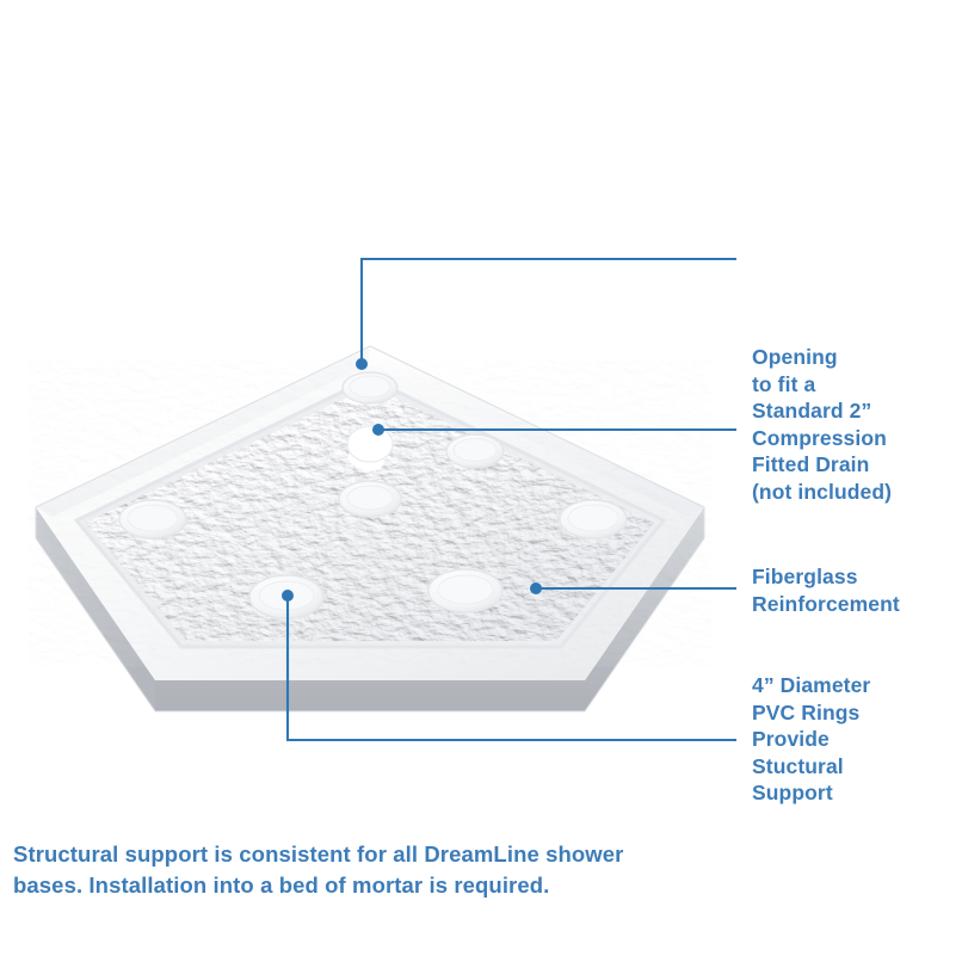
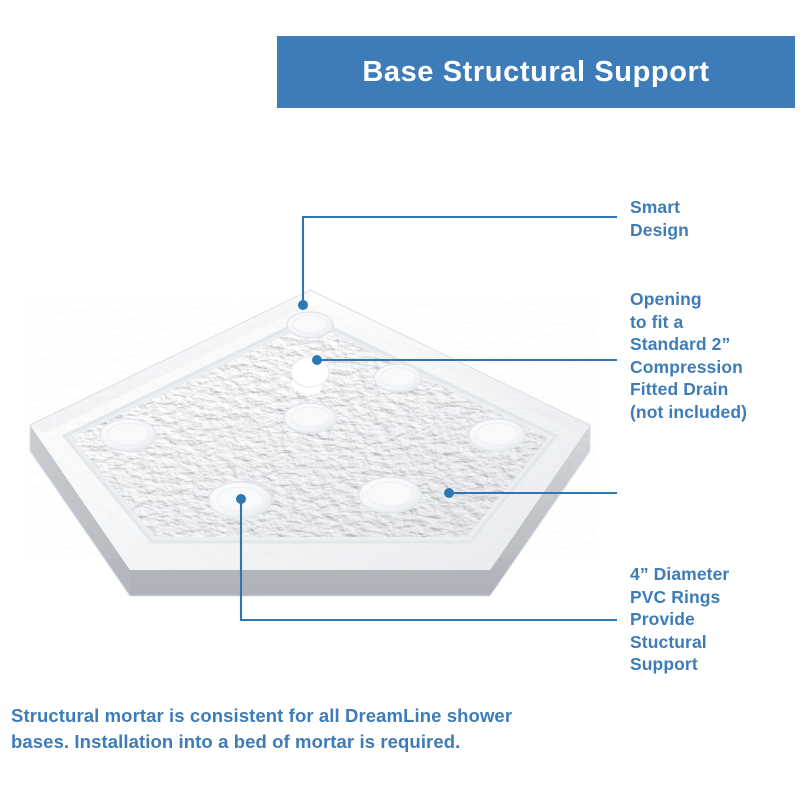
+ Base Structural Support
+ Smart
+ Design
  Opening
  to fit a
  Standard 2”
  Compression
  Fitted Drain
  (not included)
- Fiberglass
- Reinforcement
  4” Diameter
  PVC Rings
  Provide
  Stuctural
  Support
- Structural support is consistent for all DreamLine shower bases. Installation into a bed of mortar is required.
+ Structural mortar is consistent for all DreamLine shower bases. Installation into a bed of mortar is required.
